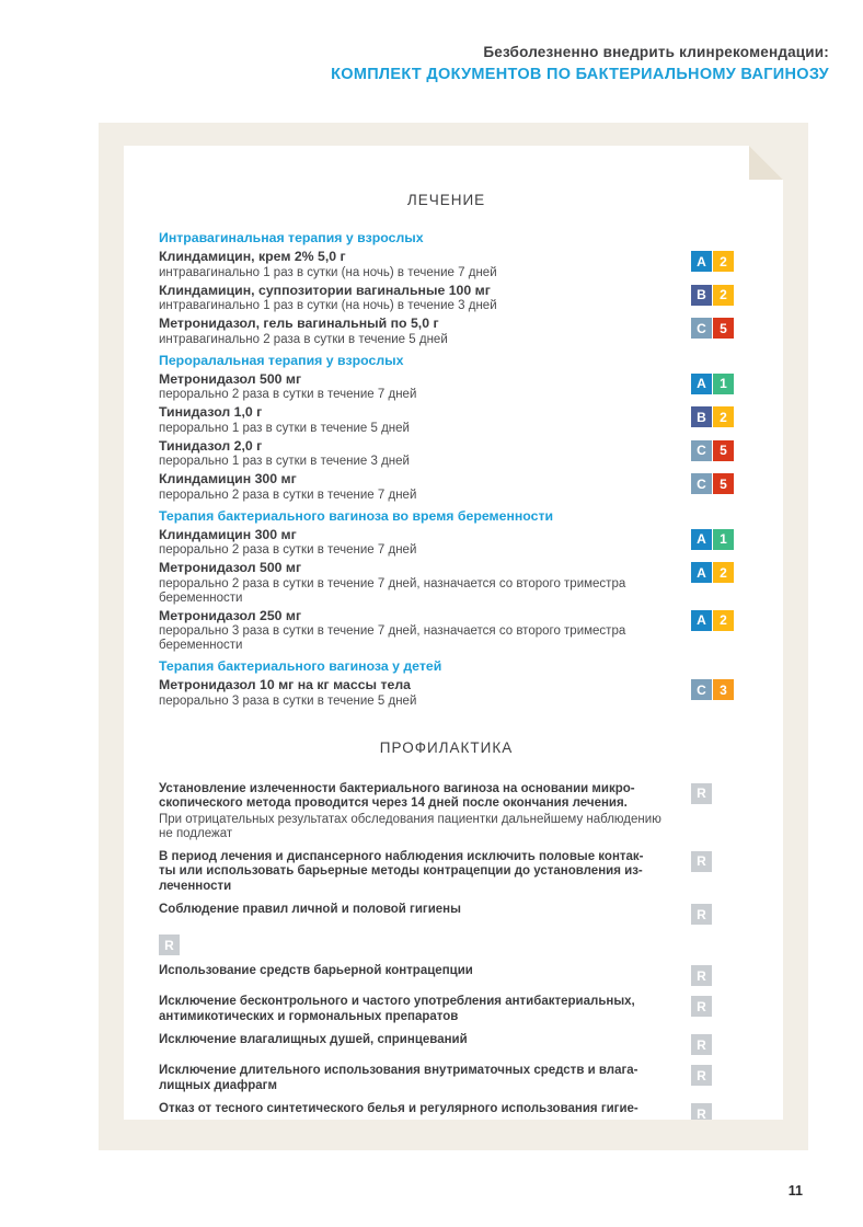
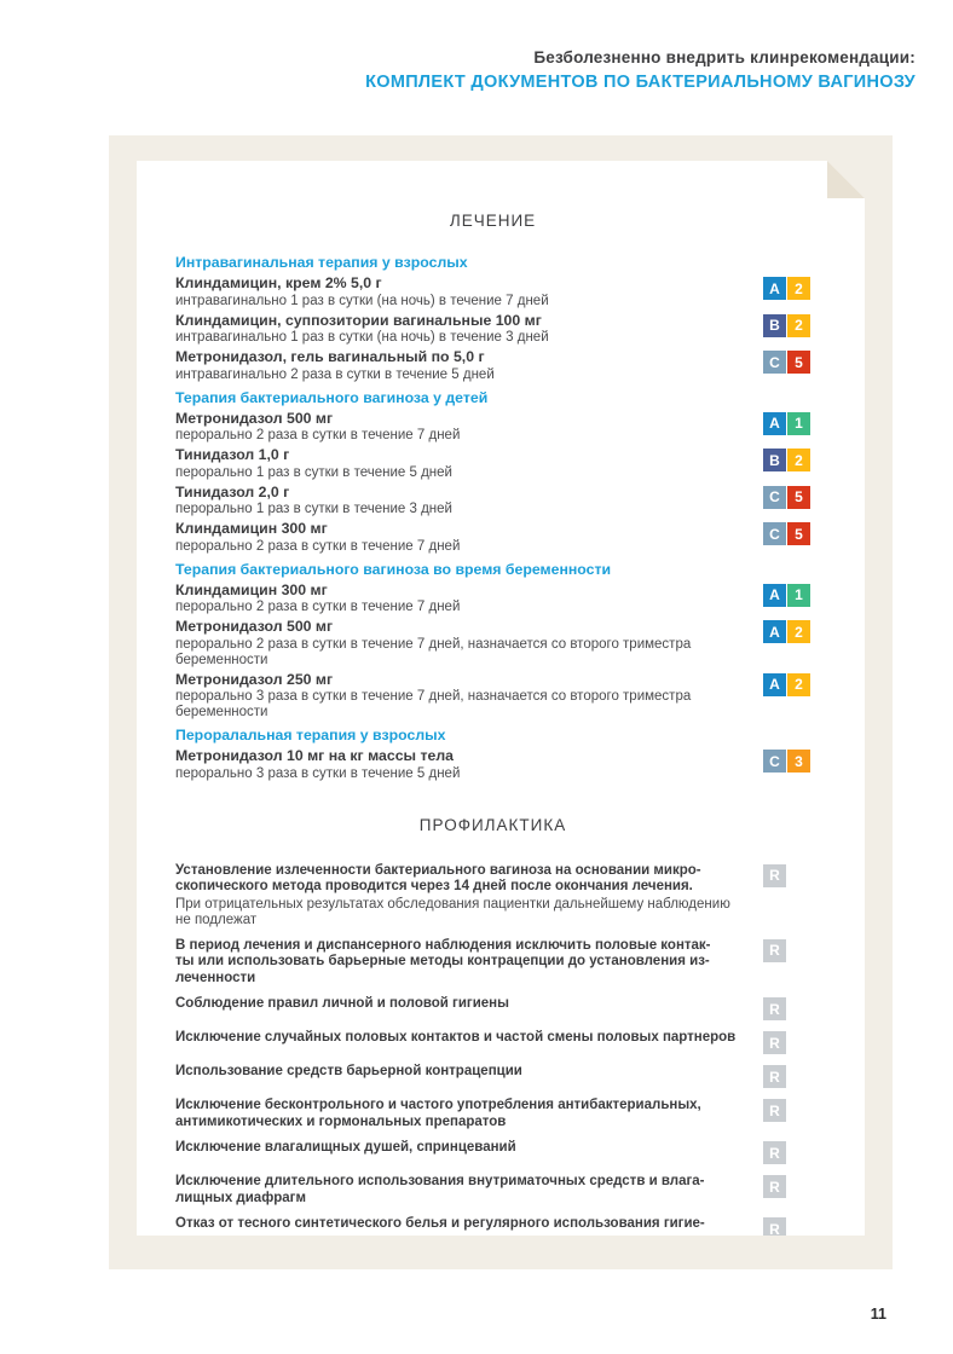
  Безболезненно внедрить клинрекомендации:
  КОМПЛЕКТ ДОКУМЕНТОВ ПО БАКТЕРИАЛЬНОМУ ВАГИНОЗУ
  ЛЕЧЕНИЕ
  Интравагинальная терапия у взрослых
  Клиндамицин, крем 2% 5,0 г
  интравагинально 1 раз в сутки (на ночь) в течение 7 дней
  A
  2
  Клиндамицин, суппозитории вагинальные 100 мг
  интравагинально 1 раз в сутки (на ночь) в течение 3 дней
  B
  2
  Метронидазол, гель вагинальный по 5,0 г
  интравагинально 2 раза в сутки в течение 5 дней
  C
  5
- Пероралальная терапия у взрослых
+ Терапия бактериального вагиноза у детей
  Метронидазол 500 мг
  перорально 2 раза в сутки в течение 7 дней
  A
  1
  Тинидазол 1,0 г
  перорально 1 раз в сутки в течение 5 дней
  B
  2
  Тинидазол 2,0 г
  перорально 1 раз в сутки в течение 3 дней
  C
  5
  Клиндамицин 300 мг
  перорально 2 раза в сутки в течение 7 дней
  C
  5
  Терапия бактериального вагиноза во время беременности
  Клиндамицин 300 мг
  перорально 2 раза в сутки в течение 7 дней
  A
  1
  Метронидазол 500 мг
  перорально 2 раза в сутки в течение 7 дней, назначается со второго триместра
  беременности
  A
  2
  Метронидазол 250 мг
  перорально 3 раза в сутки в течение 7 дней, назначается со второго триместра
  беременности
  A
  2
- Терапия бактериального вагиноза у детей
+ Пероралальная терапия у взрослых
  Метронидазол 10 мг на кг массы тела
  перорально 3 раза в сутки в течение 5 дней
  C
  3
  ПРОФИЛАКТИКА
  Установление излеченности бактериального вагиноза на основании микро-
  скопического метода проводится через 14 дней после окончания лечения.
  При отрицательных результатах обследования пациентки дальнейшему наблюдению
  не подлежат
  R
  В период лечения и диспансерного наблюдения исключить половые контак-
  ты или использовать барьерные методы контрацепции до установления из-
  леченности
  R
  Соблюдение правил личной и половой гигиены
  R
+ Исключение случайных половых контактов и частой смены половых партнеров
  R
  Использование средств барьерной контрацепции
  R
  Исключение бесконтрольного и частого употребления антибактериальных,
  антимикотических и гормональных препаратов
  R
  Исключение влагалищных душей, спринцеваний
  R
  Исключение длительного использования внутриматочных средств и влага-
  лищных диафрагм
  R
  Отказ от тесного синтетического белья и регулярного использования гигие-
  R
  11
